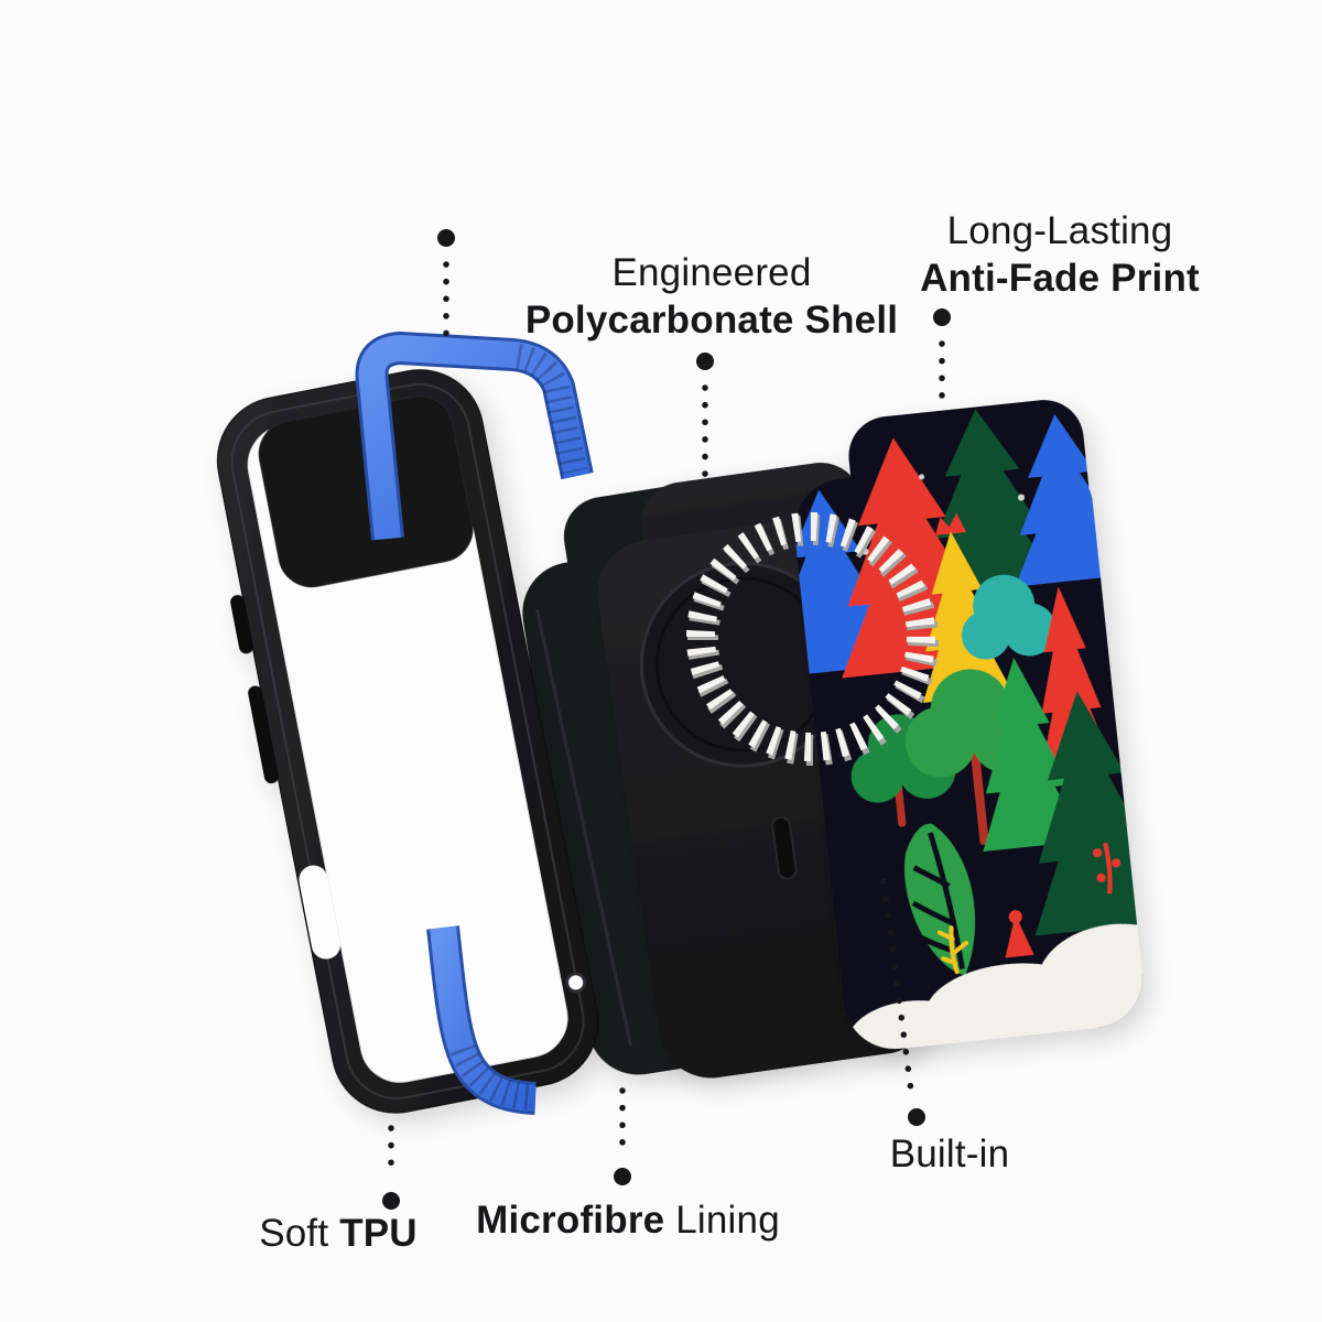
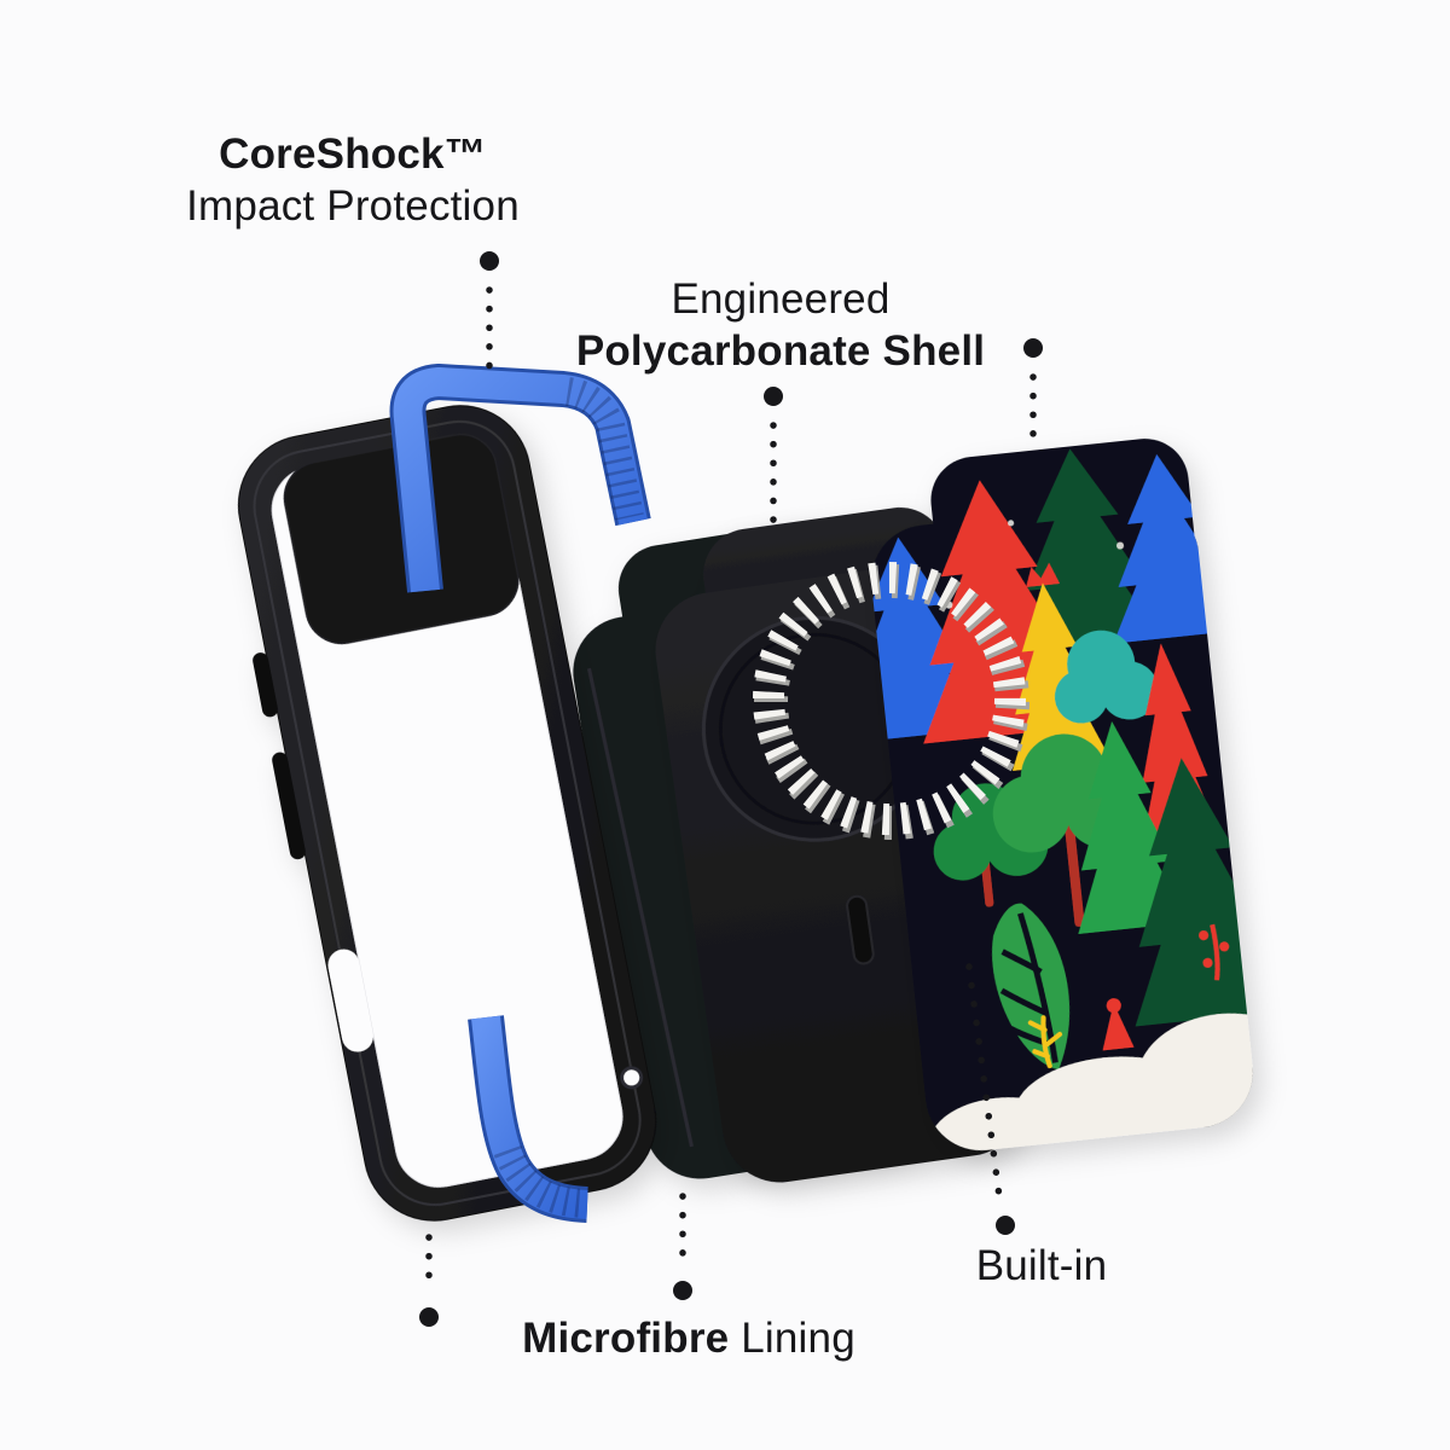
+ CoreShock™
+ Impact Protection
  Engineered
  Polycarbonate Shell
- Long-Lasting
- Anti-Fade Print
- Soft TPU
  Microfibre Lining
  Built-in
